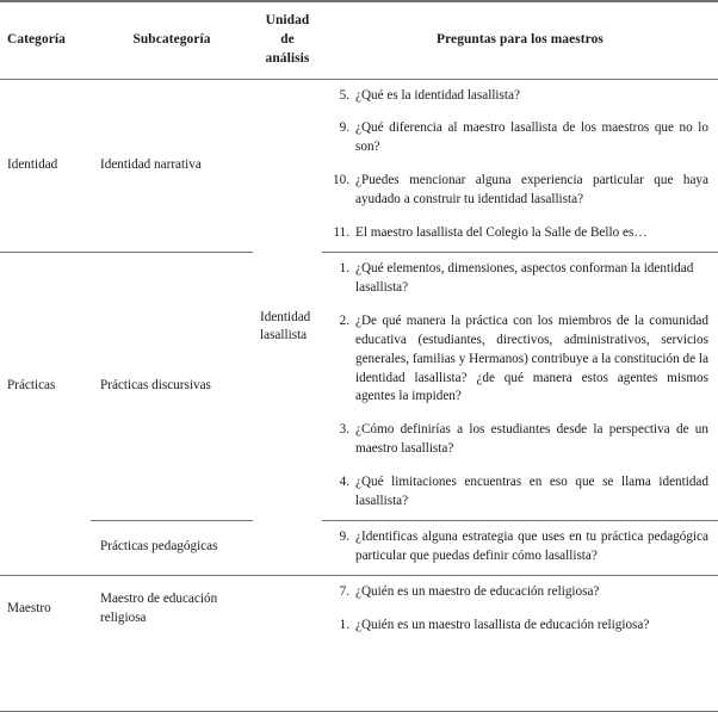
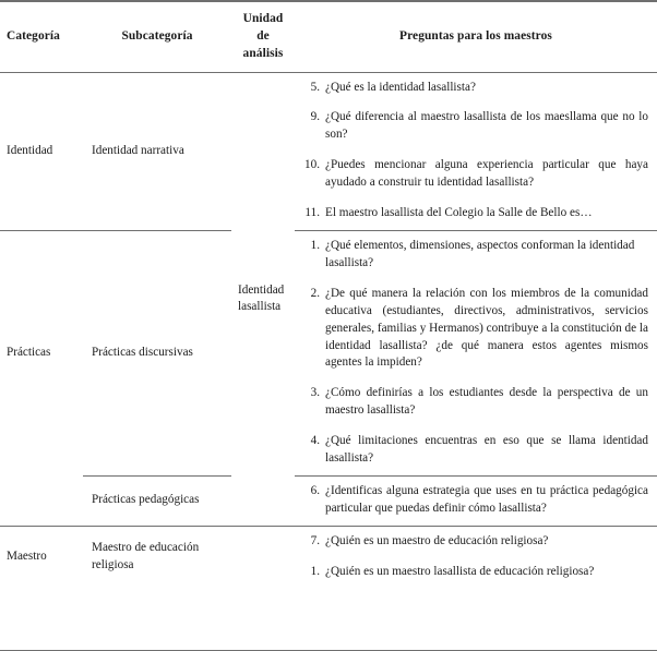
  Categoría	Subcategoría	Unidad de análisis	Preguntas para los maestros
- Identidad	Identidad narrativa	Identidad lasallista	5. ¿Qué es la identidad lasallista? 9. ¿Qué diferencia al maestro lasallista de los maes­tros que no lo son? 10. ¿Puedes mencionar alguna experiencia particular que haya ayudado a construir tu identidad lasallis­ta? 11. El maestro lasallista del Colegio la Salle de Bello es…
+ Identidad	Identidad narrativa	Identidad lasallista	5. ¿Qué es la identidad lasallista? 9. ¿Qué diferencia al maestro lasallista de los maes­llama que no lo son? 10. ¿Puedes mencionar alguna experiencia particular que haya ayudado a construir tu identidad lasallis­ta? 11. El maestro lasallista del Colegio la Salle de Bello es…
- Prácticas	Prácticas discursivas	1. ¿Qué elementos, dimensiones, aspectos conforman la identidad lasallista? 2. ¿De qué manera la práctica con los miembros de la comunidad educativa (estudiantes, directivos, administrativos, servicios generales, familias y Hermanos) contribuye a la constitución de la iden­tidad lasallista? ¿de qué manera estos agentes mis­mos agentes la impiden? 3. ¿Cómo definirías a los estudiantes desde la perspectiva de un maestro lasallista? 4. ¿Qué limitaciones encuentras en eso que se llama identidad lasallista?
+ Prácticas	Prácticas discursivas	1. ¿Qué elementos, dimensiones, aspectos conforman la identidad lasallista? 2. ¿De qué manera la relación con los miembros de la comunidad educativa (estudiantes, directivos, administrativos, servicios generales, familias y Hermanos) contribuye a la constitución de la iden­tidad lasallista? ¿de qué manera estos agentes mis­mos agentes la impiden? 3. ¿Cómo definirías a los estudiantes desde la perspectiva de un maestro lasallista? 4. ¿Qué limitaciones encuentras en eso que se llama identidad lasallista?
- 	Prácticas pedagógicas	9. ¿Identificas alguna estrategia que uses en tu práctica pedagógica particular que puedas definir cómo lasallista?
+ 	Prácticas pedagógicas	6. ¿Identificas alguna estrategia que uses en tu práctica pedagógica particular que puedas definir cómo lasallista?
  Maestro	Maestro de educación religiosa		7. ¿Quién es un maestro de educación religiosa? 1. ¿Quién es un maestro lasallista de educación religiosa?
